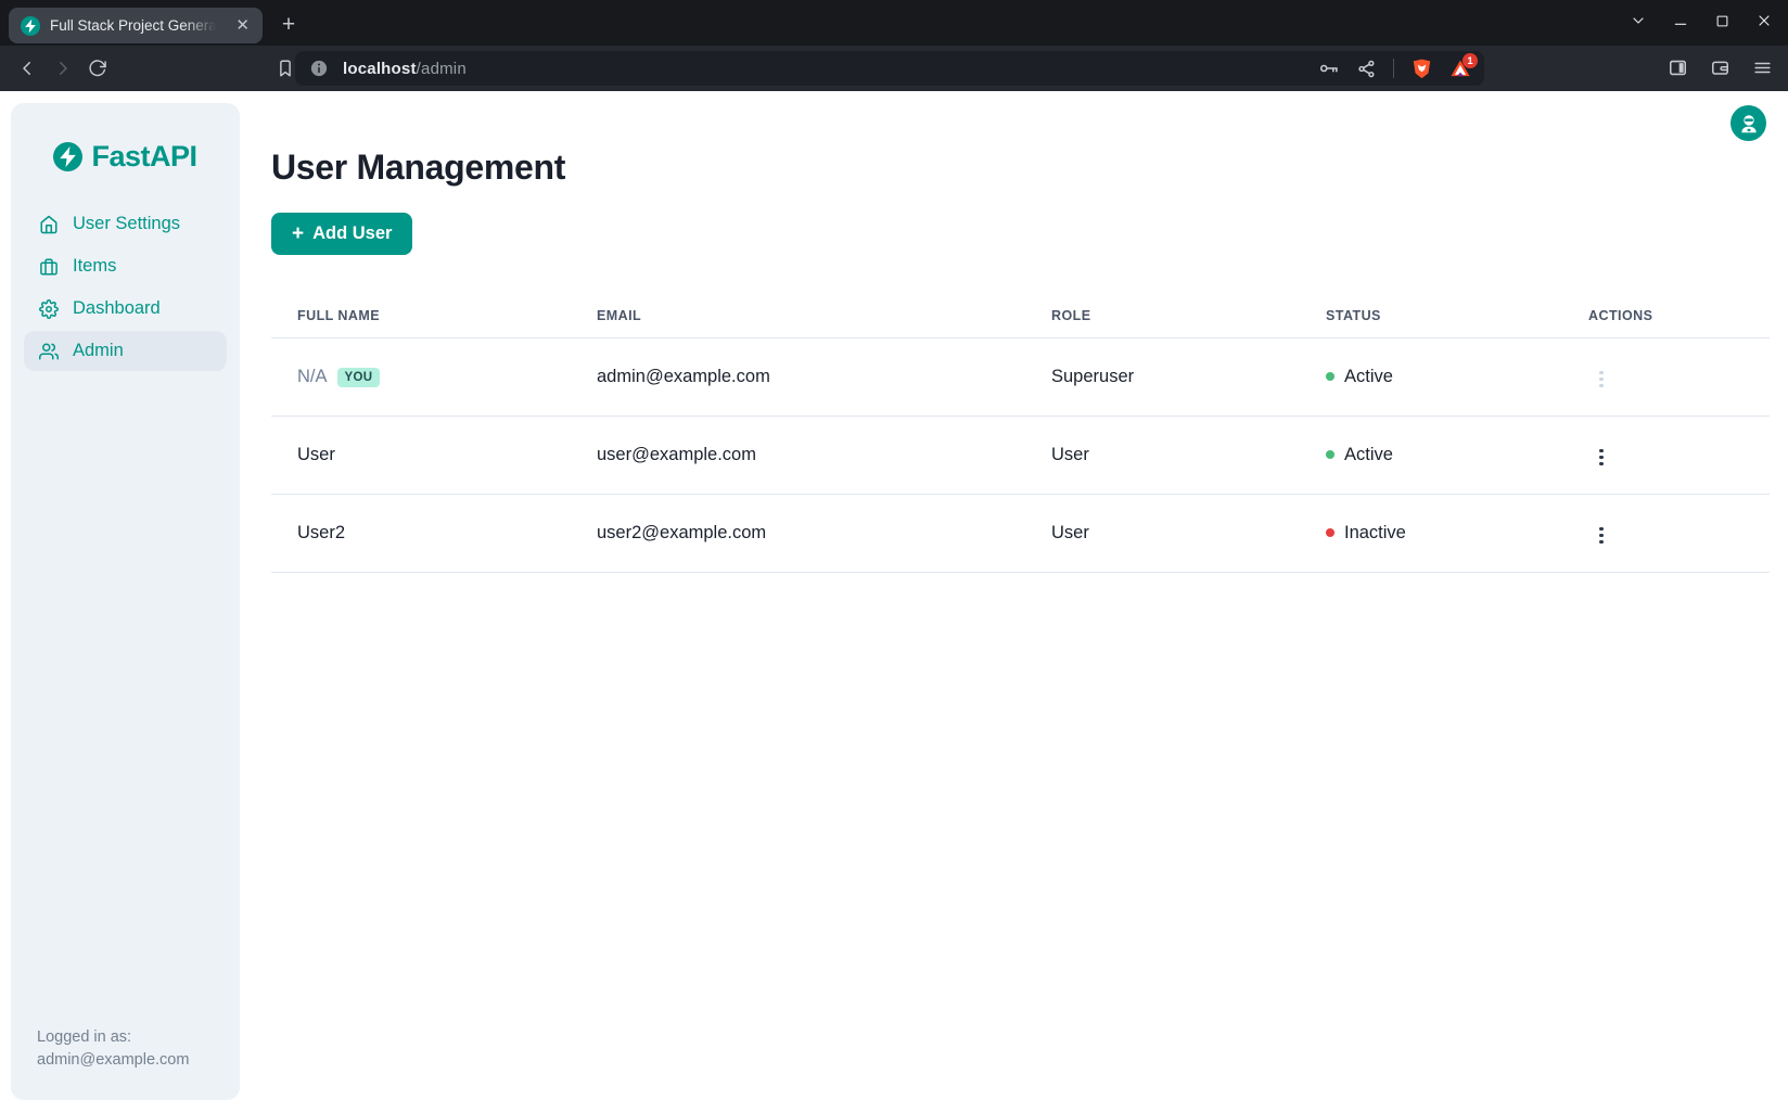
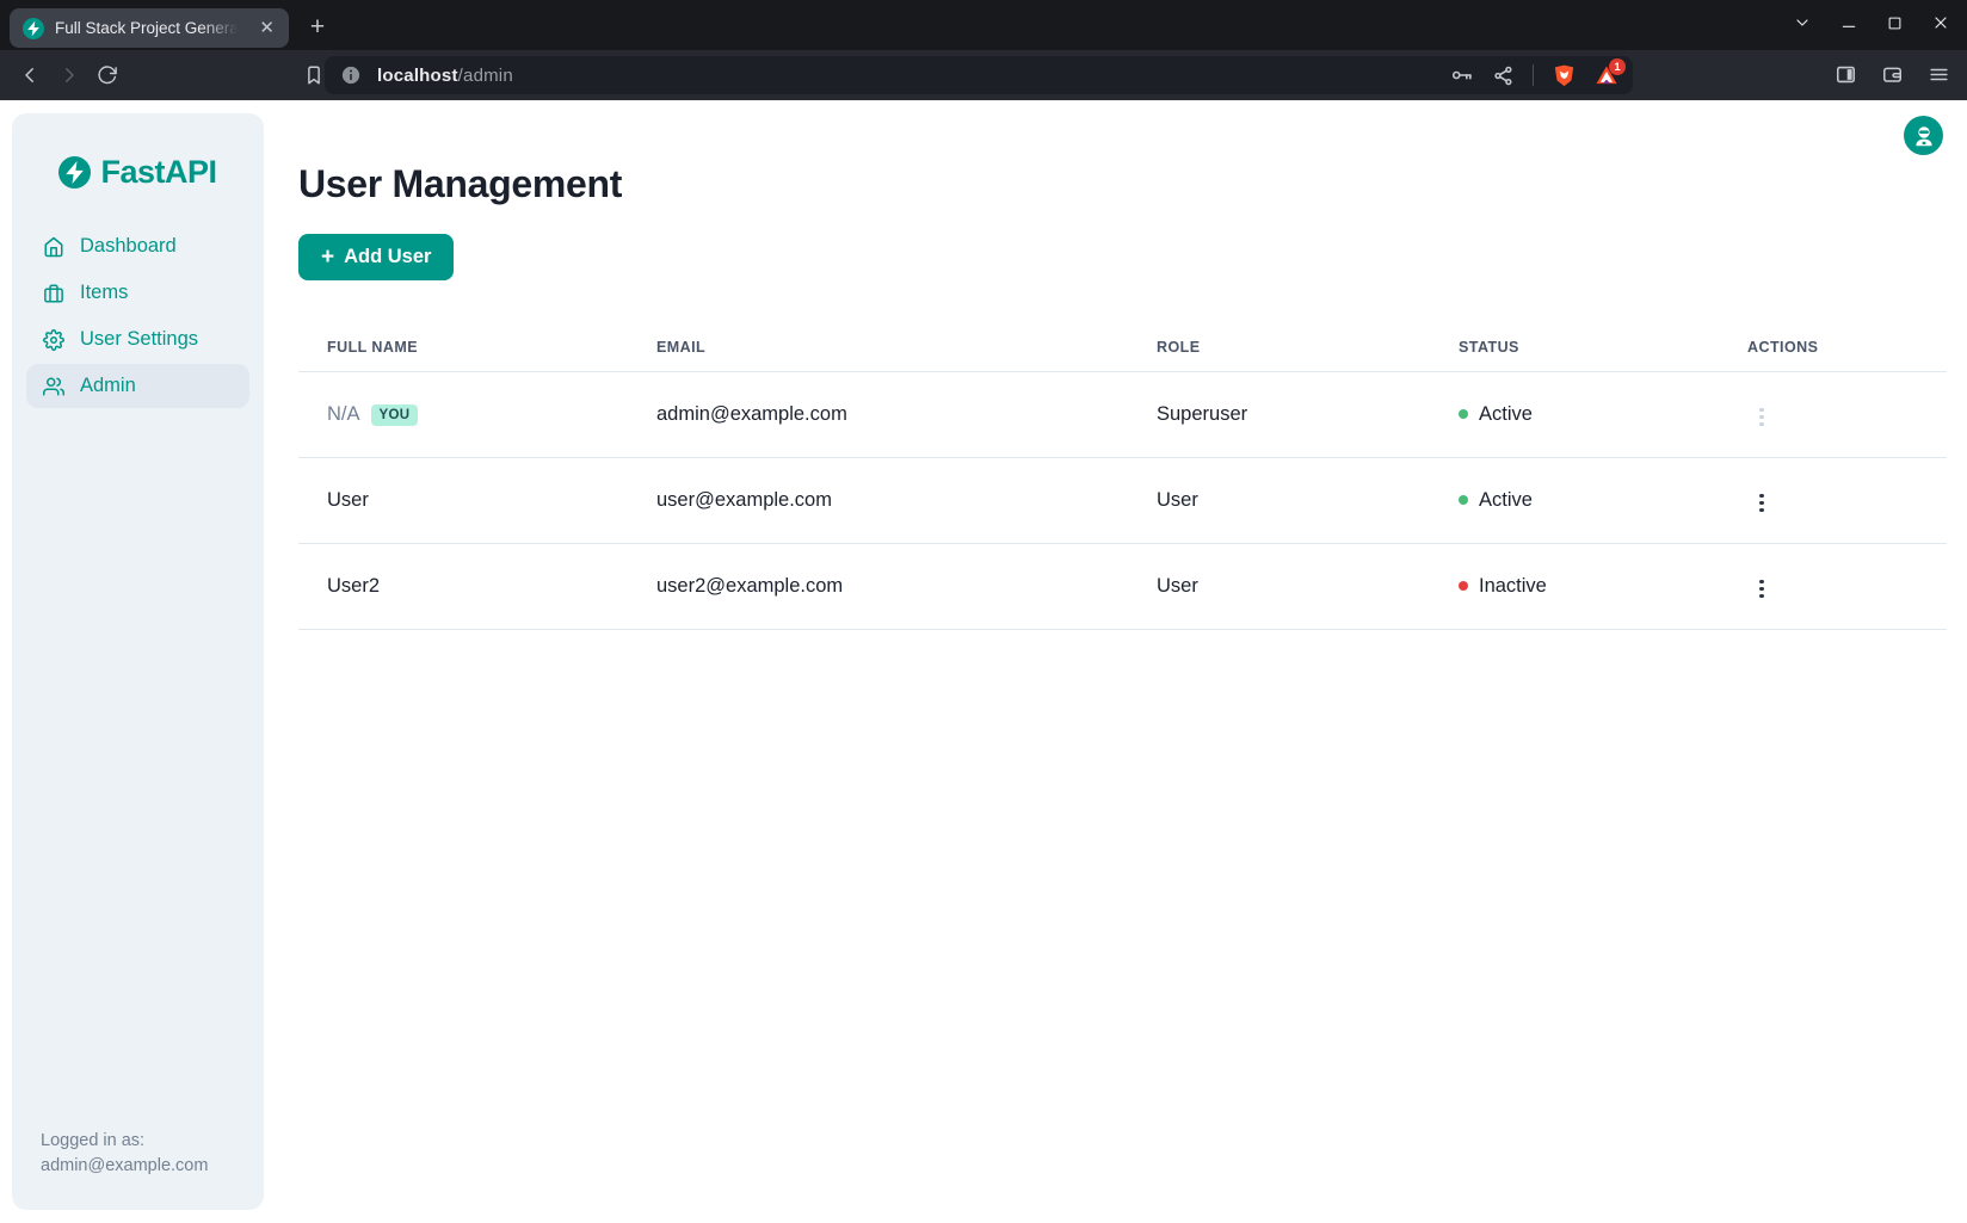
  Full Stack Project Genera
  ✕
  +
  localhost/admin
  1
  FastAPI
- User Settings
+ Dashboard
  Items
- Dashboard
+ User Settings
  Admin
  Logged in as:
  admin@example.com
  User Management
  +
  Add User
  FULL NAME	EMAIL	ROLE	STATUS	ACTIONS
  N/A YOU	admin@example.com	Superuser	Active
  User	user@example.com	User	Active
  User2	user2@example.com	User	Inactive
